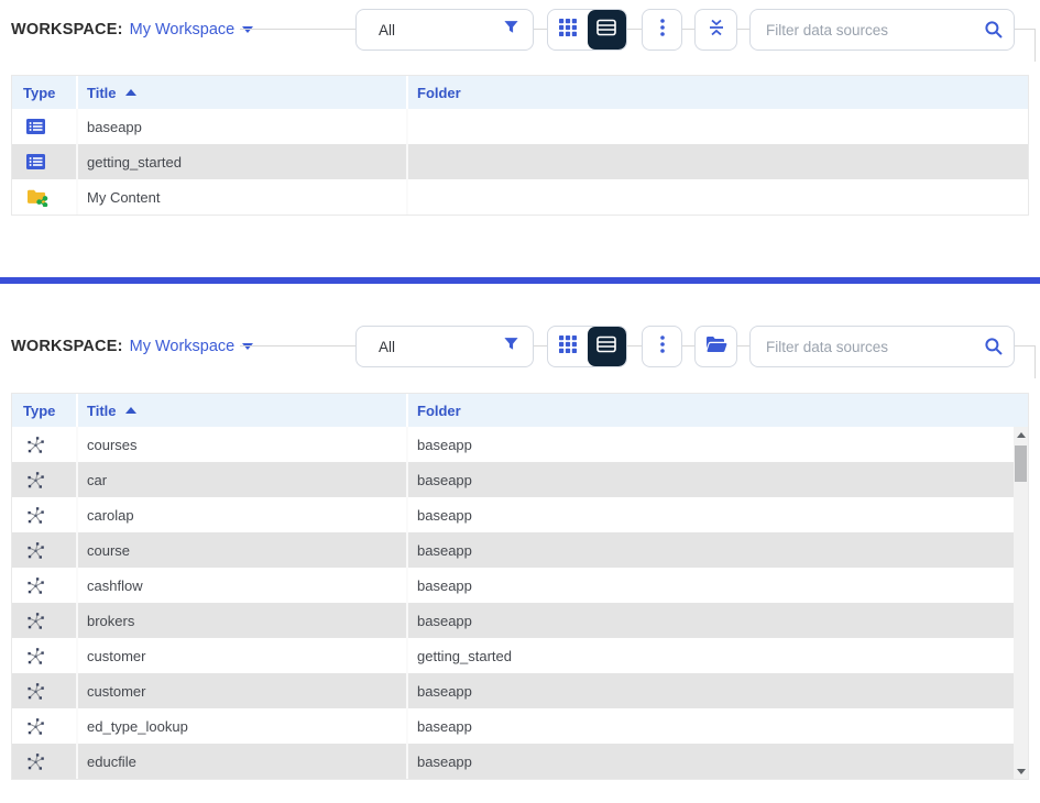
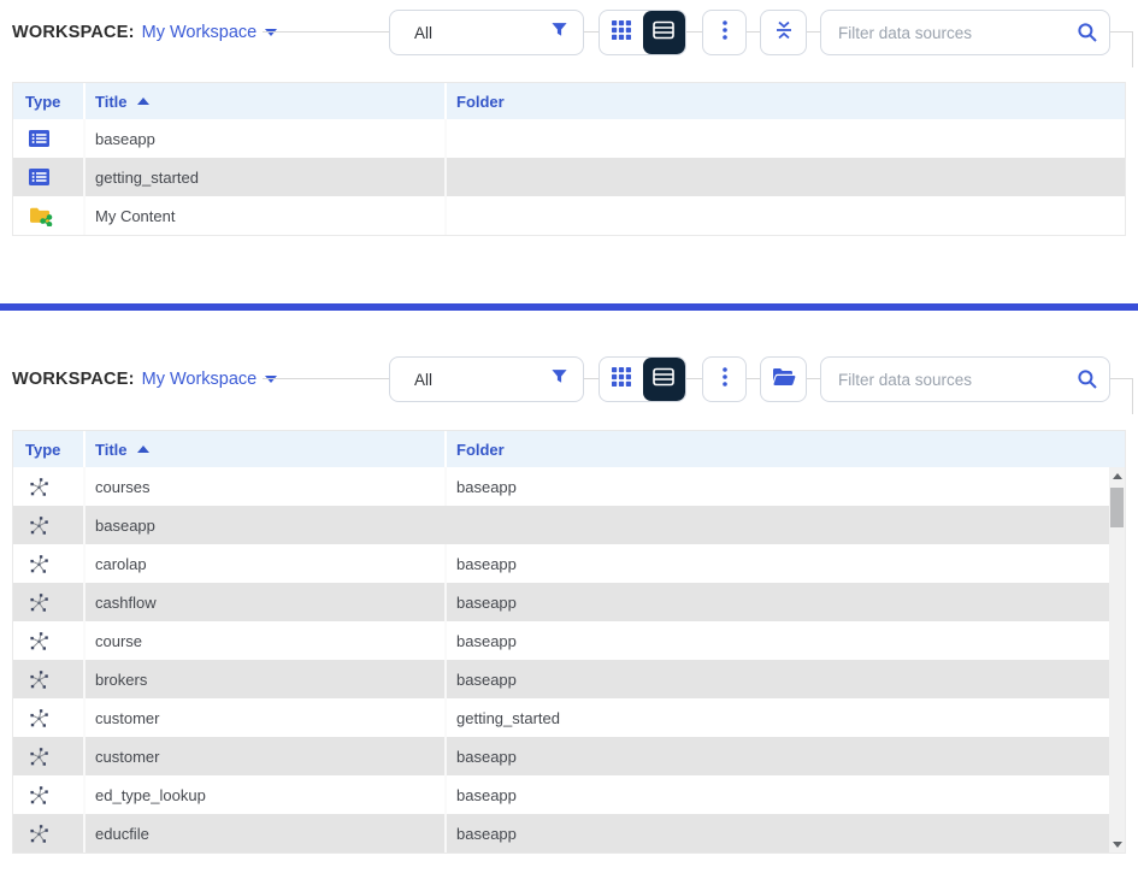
  WORKSPACE:
  My Workspace
  All
  Filter data sources
  Type
  Title
  Folder
  baseapp
  getting_started
  My Content
  WORKSPACE:
  My Workspace
  All
  Filter data sources
  Type
  Title
  Folder
  courses
  baseapp
- car
  baseapp
  carolap
  baseapp
- course
+ cashflow
  baseapp
- cashflow
+ course
  baseapp
  brokers
  baseapp
  customer
  getting_started
  customer
  baseapp
  ed_type_lookup
  baseapp
  educfile
  baseapp
